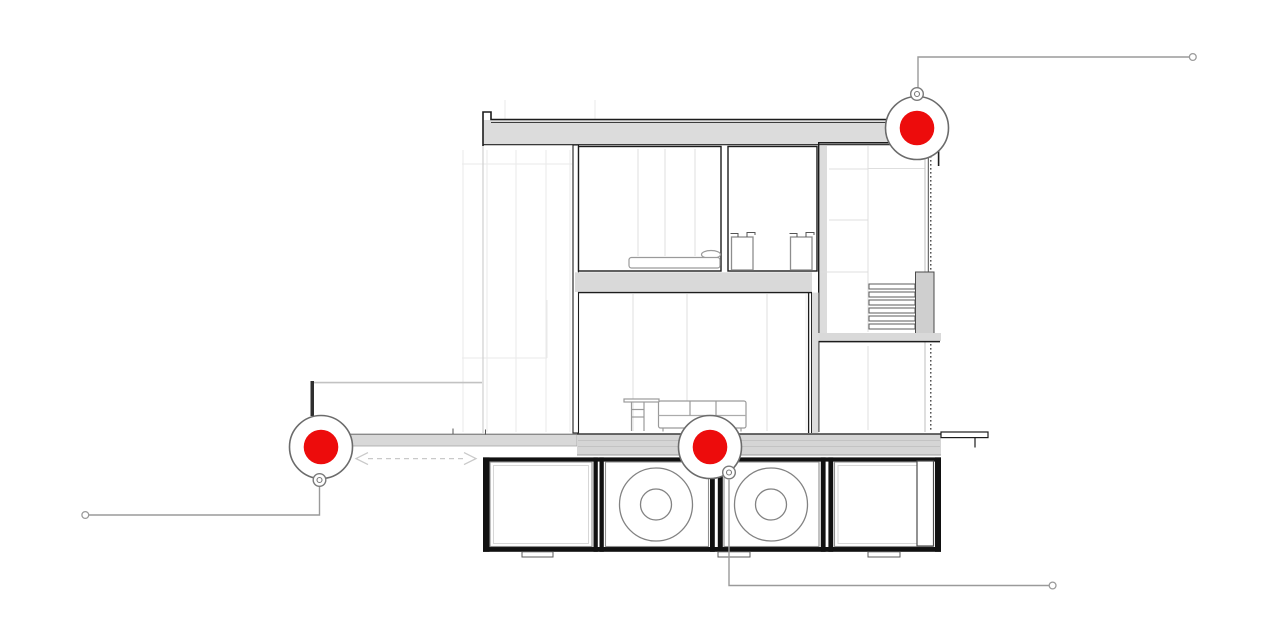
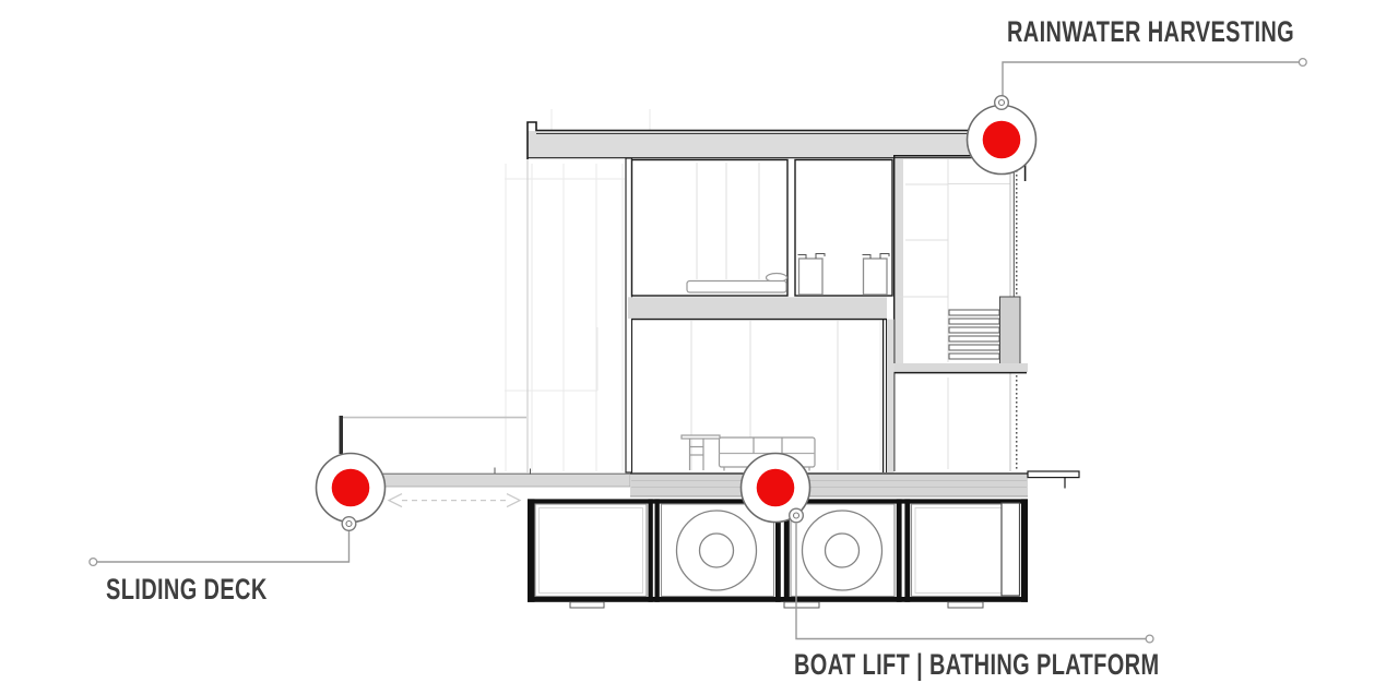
+ RAINWATER HARVESTING
+ SLIDING DECK
+ BOAT LIFT | BATHING PLATFORM
